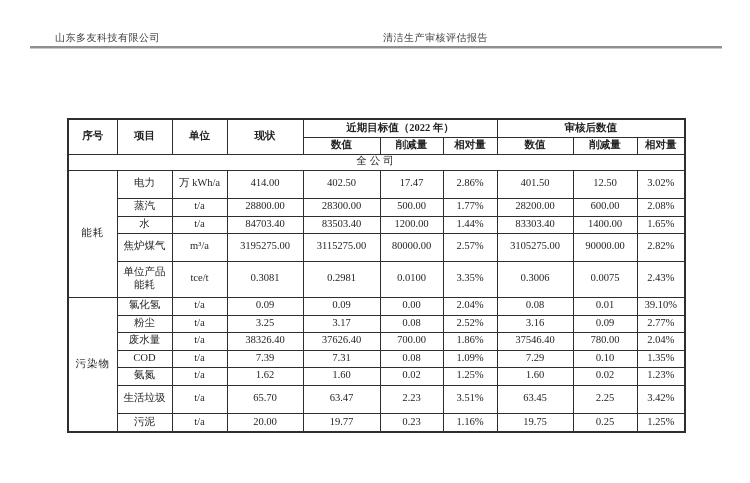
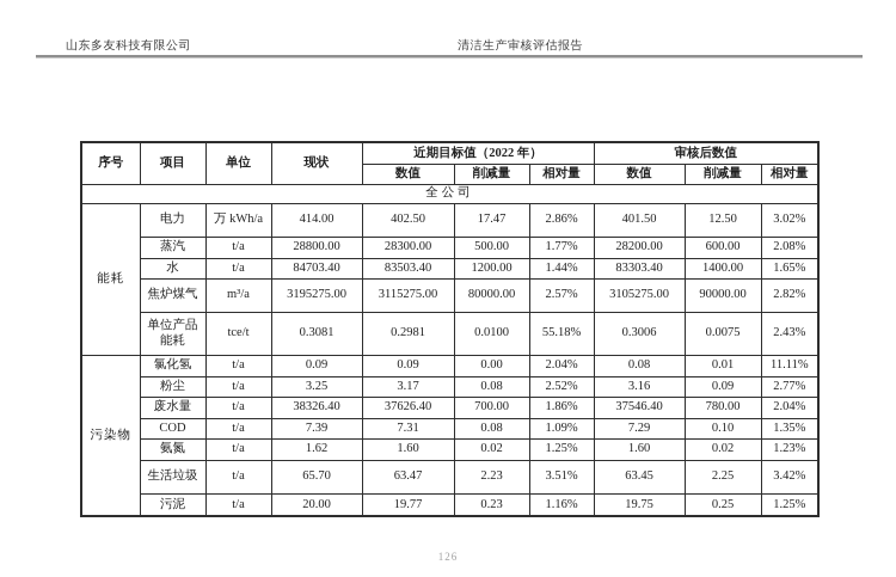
  山东多友科技有限公司
  清洁生产审核评估报告
  序号	项目	单位	现状	近期目标值（2022 年）	审核后数值
  数值	削减量	相对量	数值	削减量	相对量
  全公司
  能耗	电力	万 kWh/a	414.00	402.50	17.47	2.86%	401.50	12.50	3.02%
  蒸汽	t/a	28800.00	28300.00	500.00	1.77%	28200.00	600.00	2.08%
  水	t/a	84703.40	83503.40	1200.00	1.44%	83303.40	1400.00	1.65%
  焦炉煤气	m³/a	3195275.00	3115275.00	80000.00	2.57%	3105275.00	90000.00	2.82%
- 单位产品能耗	tce/t	0.3081	0.2981	0.0100	3.35%	0.3006	0.0075	2.43%
+ 单位产品能耗	tce/t	0.3081	0.2981	0.0100	55.18%	0.3006	0.0075	2.43%
- 污染物	氯化氢	t/a	0.09	0.09	0.00	2.04%	0.08	0.01	39.10%
+ 污染物	氯化氢	t/a	0.09	0.09	0.00	2.04%	0.08	0.01	11.11%
  粉尘	t/a	3.25	3.17	0.08	2.52%	3.16	0.09	2.77%
  废水量	t/a	38326.40	37626.40	700.00	1.86%	37546.40	780.00	2.04%
  COD	t/a	7.39	7.31	0.08	1.09%	7.29	0.10	1.35%
  氨氮	t/a	1.62	1.60	0.02	1.25%	1.60	0.02	1.23%
  生活垃圾	t/a	65.70	63.47	2.23	3.51%	63.45	2.25	3.42%
  污泥	t/a	20.00	19.77	0.23	1.16%	19.75	0.25	1.25%
+ 126
